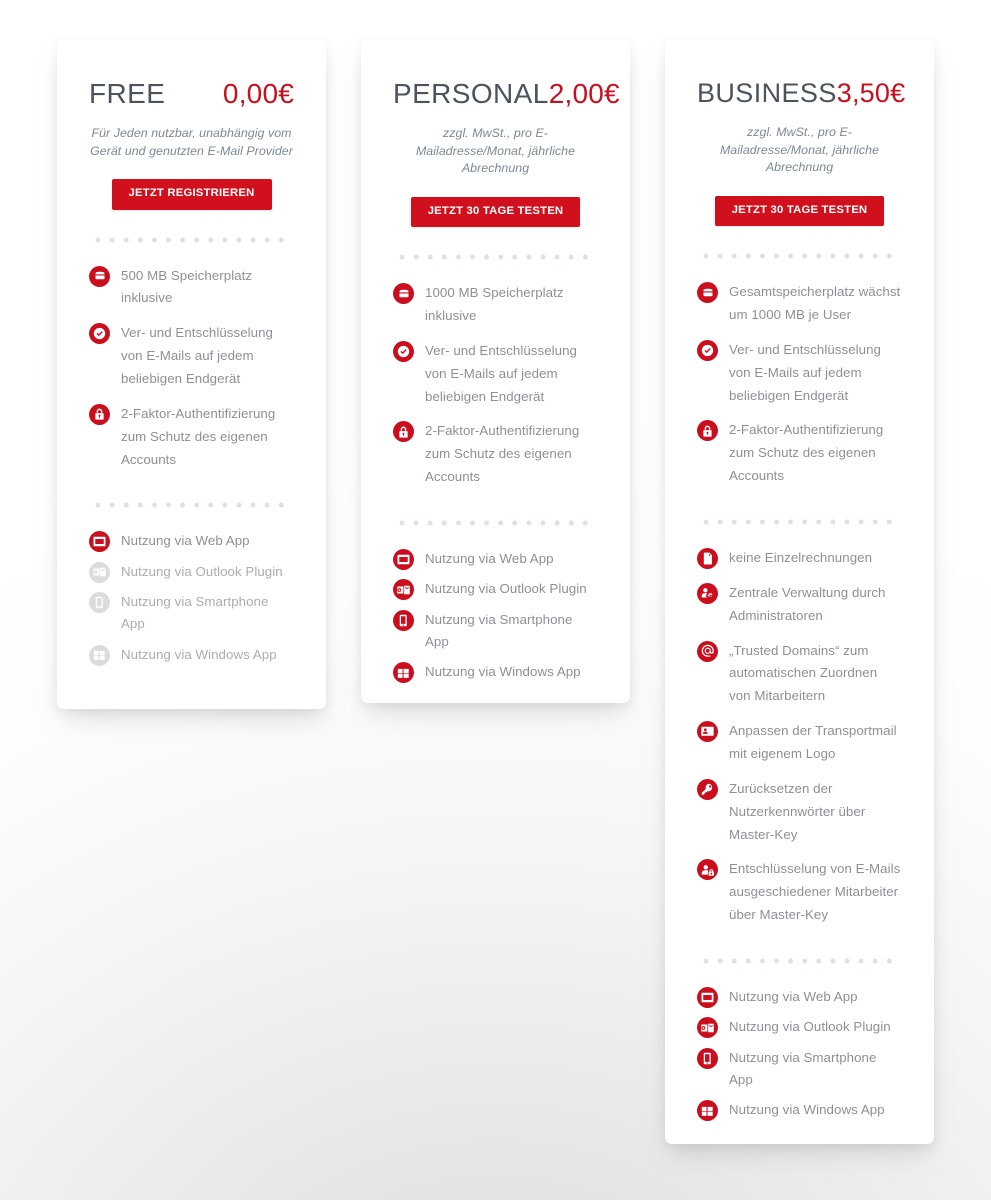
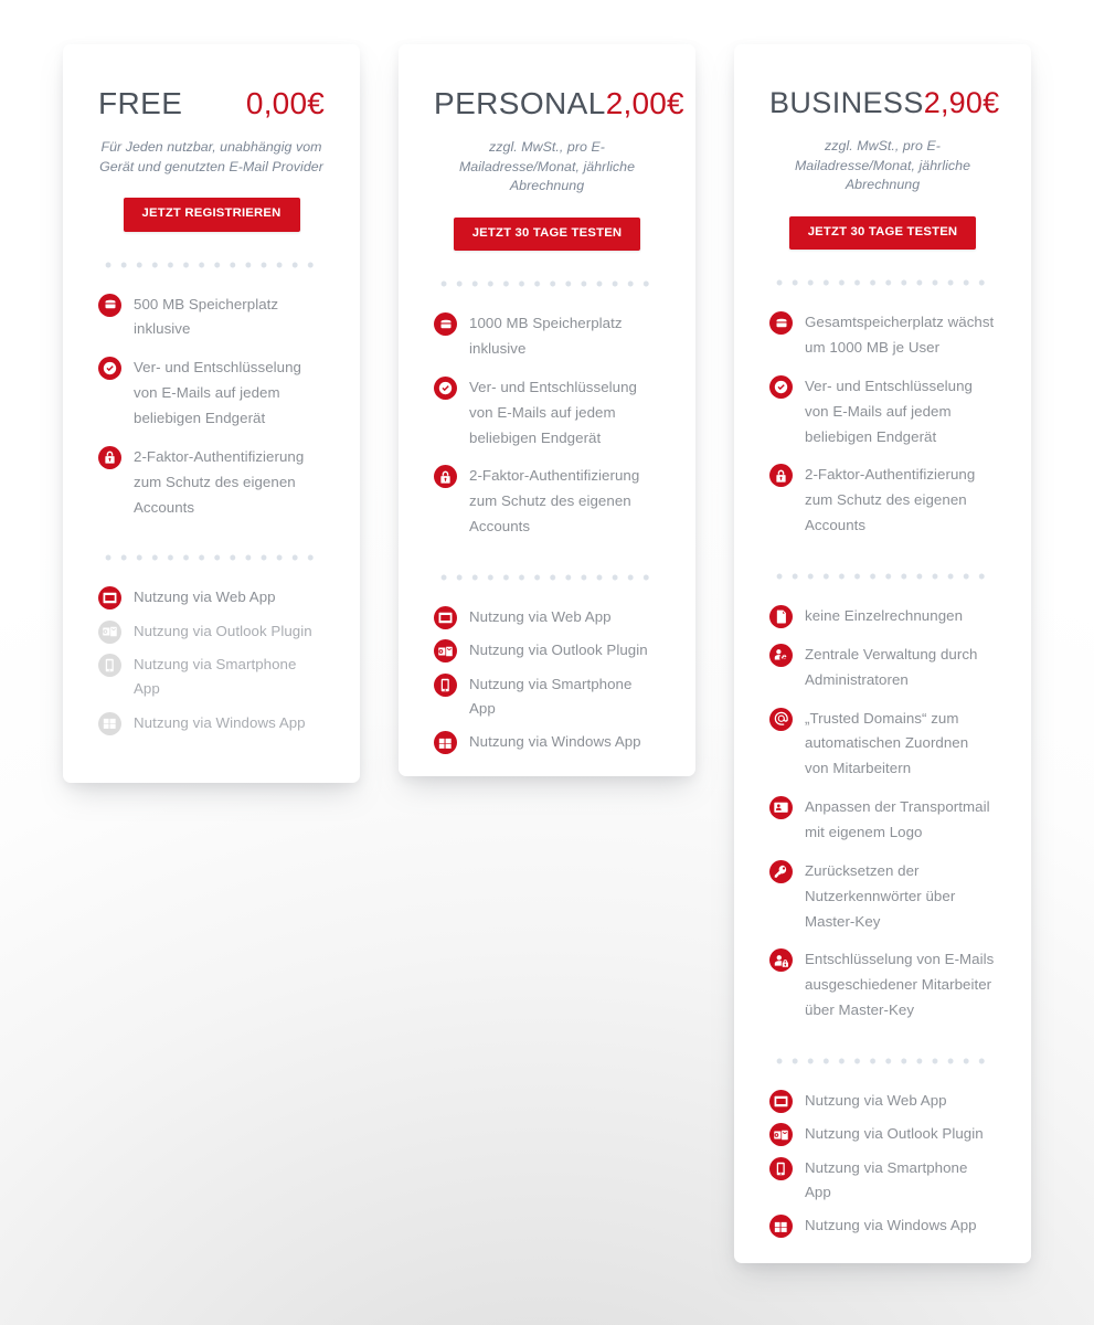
  FREE
  0,00€
  Für Jeden nutzbar, unabhängig vom Gerät und genutzten E-Mail Provider
  JETZT REGISTRIEREN
  500 MB Speicherplatz inklusive
  Ver- und Entschlüsselung von E-Mails auf jedem beliebigen Endgerät
  2-Faktor-Authentifizierung zum Schutz des eigenen Accounts
  Nutzung via Web App
  Nutzung via Outlook Plugin
  Nutzung via Smartphone App
  Nutzung via Windows App
  PERSONAL
  2,00€
  zzgl. MwSt., pro E-Mailadresse/Monat, jährliche Abrechnung
  JETZT 30 TAGE TESTEN
  1000 MB Speicherplatz inklusive
  Ver- und Entschlüsselung von E-Mails auf jedem beliebigen Endgerät
  2-Faktor-Authentifizierung zum Schutz des eigenen Accounts
  Nutzung via Web App
  Nutzung via Outlook Plugin
  Nutzung via Smartphone App
  Nutzung via Windows App
  BUSINESS
- 3,50€
+ 2,90€
  zzgl. MwSt., pro E-Mailadresse/Monat, jährliche Abrechnung
  JETZT 30 TAGE TESTEN
  Gesamtspeicherplatz wächst um 1000 MB je User
  Ver- und Entschlüsselung von E-Mails auf jedem beliebigen Endgerät
  2-Faktor-Authentifizierung zum Schutz des eigenen Accounts
  keine Einzelrechnungen
  Zentrale Verwaltung durch Administratoren
  „Trusted Domains“ zum automatischen Zuordnen von Mitarbeitern
  Anpassen der Transportmail mit eigenem Logo
  Zurücksetzen der Nutzerkennwörter über Master-Key
  Entschlüsselung von E-Mails ausgeschiedener Mitarbeiter über Master-Key
  Nutzung via Web App
  Nutzung via Outlook Plugin
  Nutzung via Smartphone App
  Nutzung via Windows App
